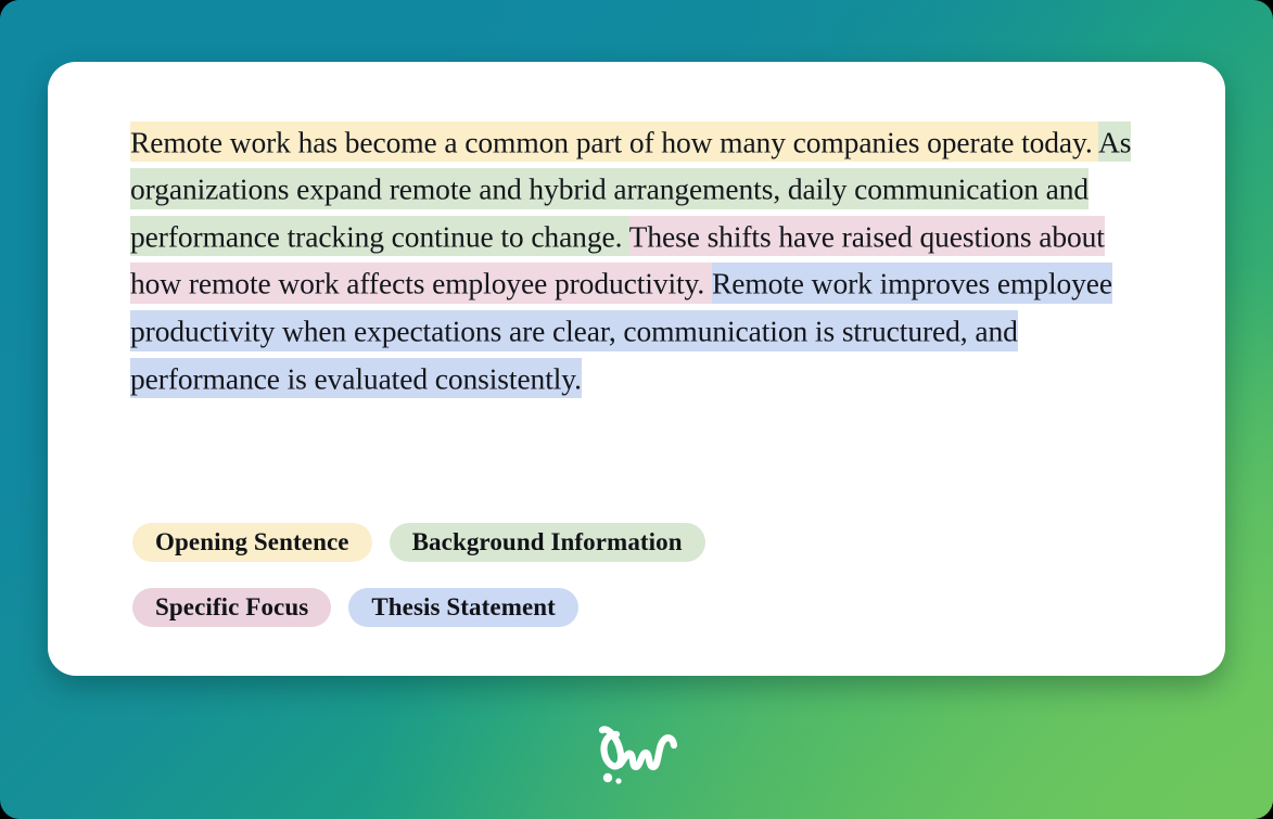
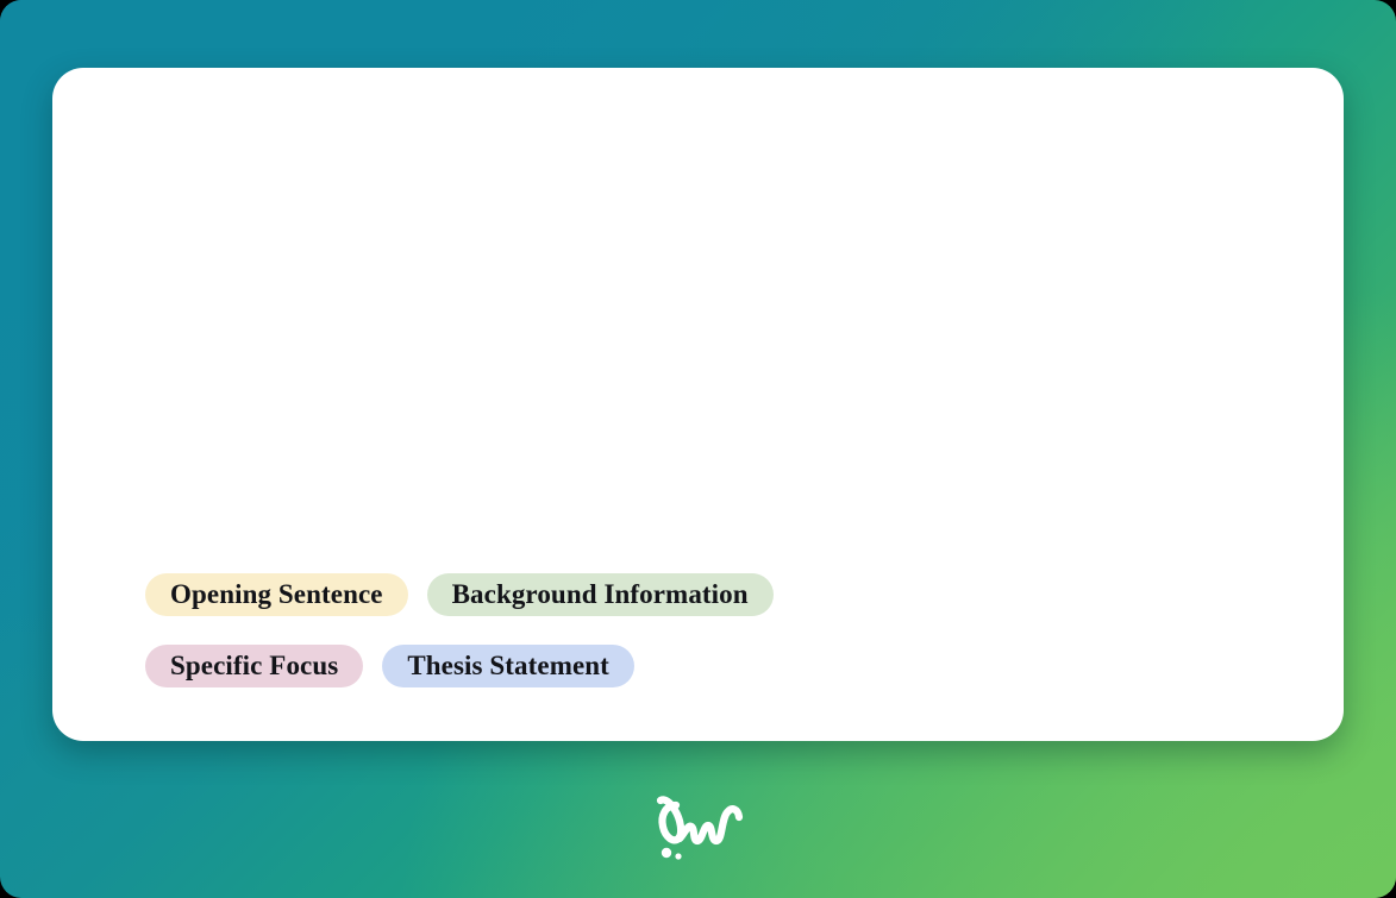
- Remote work has become a common part of how many companies operate today. As organizations expand remote and hybrid arrangements, daily communication and performance tracking continue to change. These shifts have raised questions about how remote work affects employee productivity. Remote work improves employee productivity when expectations are clear, communication is structured, and performance is evaluated consistently.
  Opening Sentence
  Background Information
  Specific Focus
  Thesis Statement
